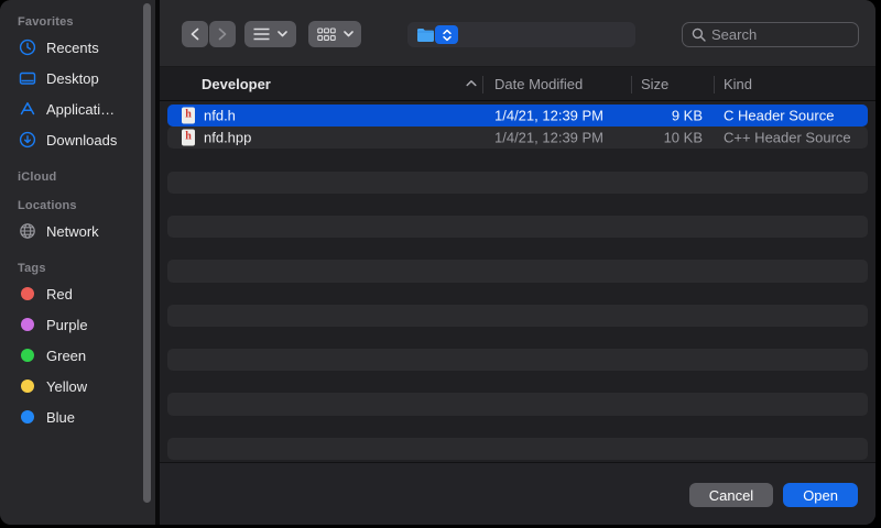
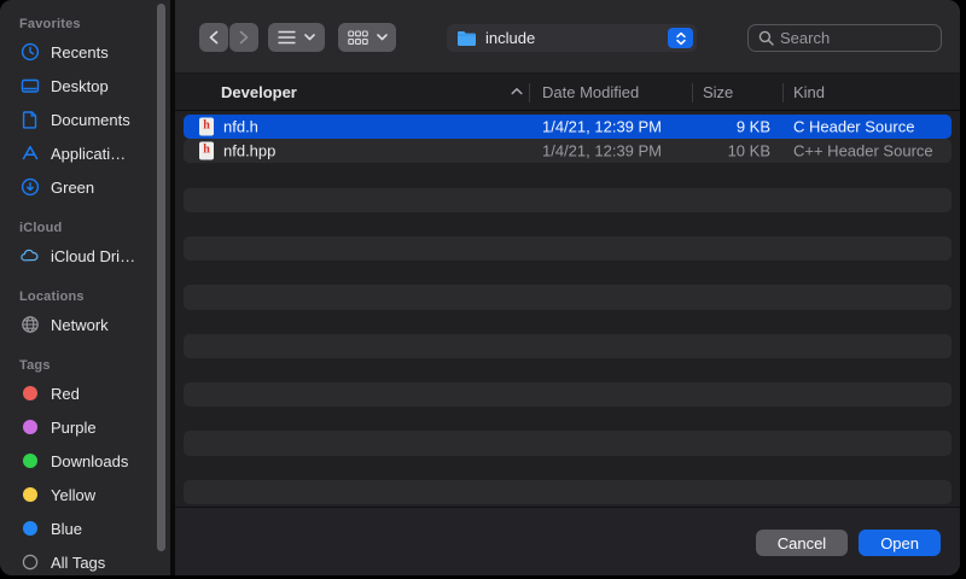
  Favorites
  Recents
  Desktop
+ Documents
  Applicati…
- Downloads
+ Green
  iCloud
+ iCloud Dri…
  Locations
  Network
  Tags
  Red
  Purple
- Green
+ Downloads
  Yellow
  Blue
+ All Tags
+ include
  Search
  Developer
  Date Modified
  Size
  Kind
  h
  nfd.h
  1/4/21, 12:39 PM
  9 KB
  C Header Source
  h
  nfd.hpp
  1/4/21, 12:39 PM
  10 KB
  C++ Header Source
  Cancel
  Open
